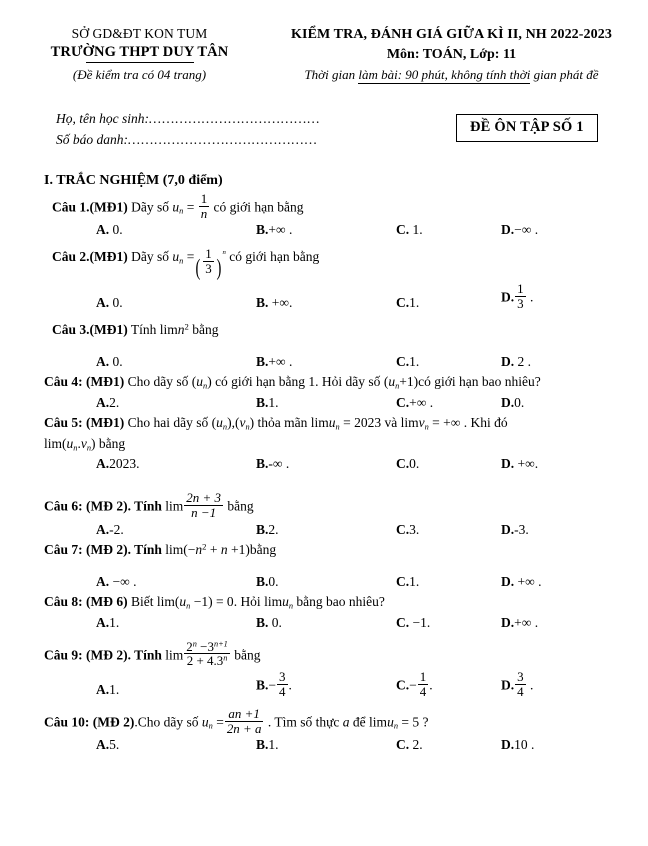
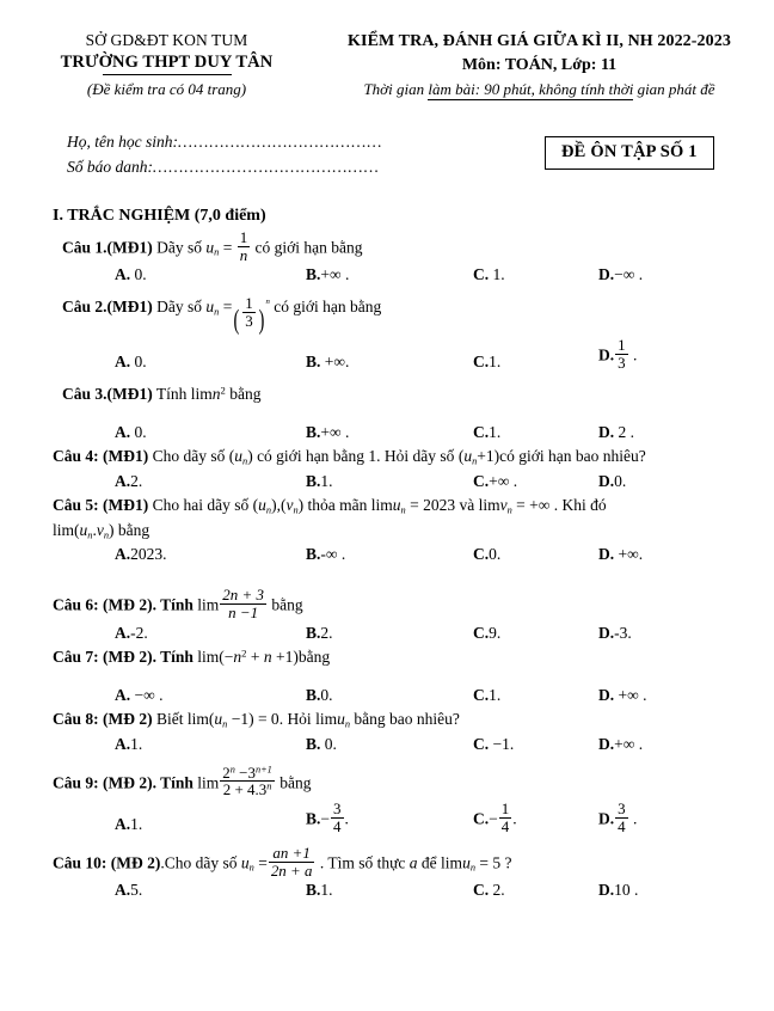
  SỞ GD&ĐT KON TUM
  TRƯỜNG THPT DUY TÂN
  (Đề kiểm tra có 04 trang)
  KIỂM TRA, ĐÁNH GIÁ GIỮA KÌ II, NH 2022-2023
  Môn: TOÁN, Lớp: 11
  Thời gian làm bài: 90 phút, không tính thời gian phát đề
  Họ, tên học sinh:…………………………………
  Số báo danh:……………....……………………
  ĐỀ ÔN TẬP SỐ 1
  I. TRẮC NGHIỆM (7,0 điểm)
  Câu 1.(MĐ1) Dãy số un =
  1
  n
  có giới hạn bằng
  A. 0.
  B.+∞ .
  C. 1.
  D.−∞ .
  Câu 2.(MĐ1) Dãy số un =(
  1
  3
  ) có giới hạn bằng
  A. 0.
  B. +∞.
  C.1.
  D.
  1
  3
  .
  Câu 3.(MĐ1) Tính limn2 bằng
  A. 0.
  B.+∞ .
  C.1.
  D. 2 .
  Câu 4: (MĐ1) Cho dãy số (un) có giới hạn bằng 1. Hỏi dãy số (un+1)có giới hạn bao nhiêu?
  A.2.
  B.1.
  C.+∞ .
  D.0.
  Câu 5: (MĐ1) Cho hai dãy số (un),(vn) thỏa mãn limun = 2023 và limvn = +∞ . Khi đó
  lim(un.vn) bằng
  A.2023.
  B.-∞ .
  C.0.
  D. +∞.
  Câu 6: (MĐ 2). Tính lim
  2n + 3
  n −1
  bằng
  A.-2.
  B.2.
- C.3.
+ C.9.
  D.-3.
  Câu 7: (MĐ 2). Tính lim(−n2 + n +1)bằng
  A. −∞ .
  B.0.
  C.1.
  D. +∞ .
- Câu 8: (MĐ 6) Biết lim(un −1) = 0. Hỏi limun bằng bao nhiêu?
+ Câu 8: (MĐ 2) Biết lim(un −1) = 0. Hỏi limun bằng bao nhiêu?
  A.1.
  B. 0.
  C. −1.
  D.+∞ .
  Câu 9: (MĐ 2). Tính lim
  2n −3n+1
  2 + 4.3n
  bằng
  A.1.
  B.−
  3
  4
  .
  C.−
  1
  4
  .
  D.
  3
  4
  .
  Câu 10: (MĐ 2).Cho dãy số un =
  an +1
  2n + a
  . Tìm số thực a để limun = 5 ?
  A.5.
  B.1.
  C. 2.
  D.10 .
